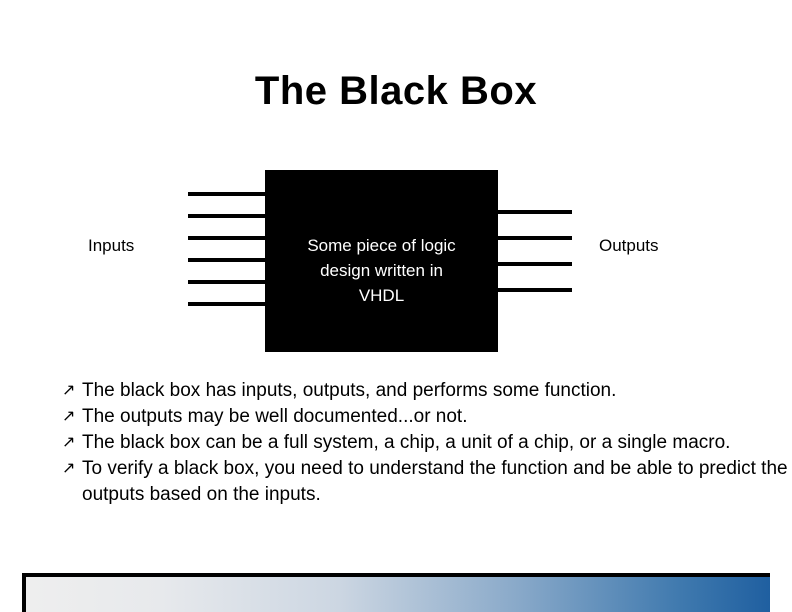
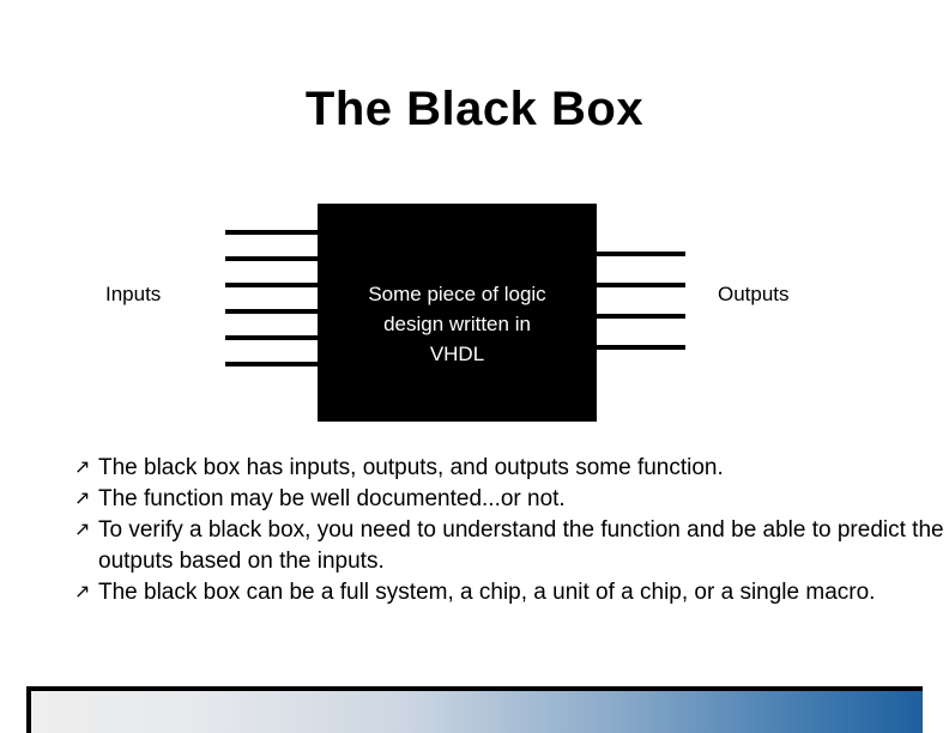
  The Black Box
  Inputs
  Some piece of logic
  design written in
  VHDL
  Outputs
  ↗
- The black box has inputs, outputs, and performs some function.
+ The black box has inputs, outputs, and outputs some function.
  ↗
- The outputs may be well documented...or not.
+ The function may be well documented...or not.
  ↗
- The black box can be a full system, a chip, a unit of a chip, or a single macro.
+ To verify a black box, you need to understand the function and be able to predict the outputs based on the inputs.
  ↗
- To verify a black box, you need to understand the function and be able to predict the outputs based on the inputs.
+ The black box can be a full system, a chip, a unit of a chip, or a single macro.
